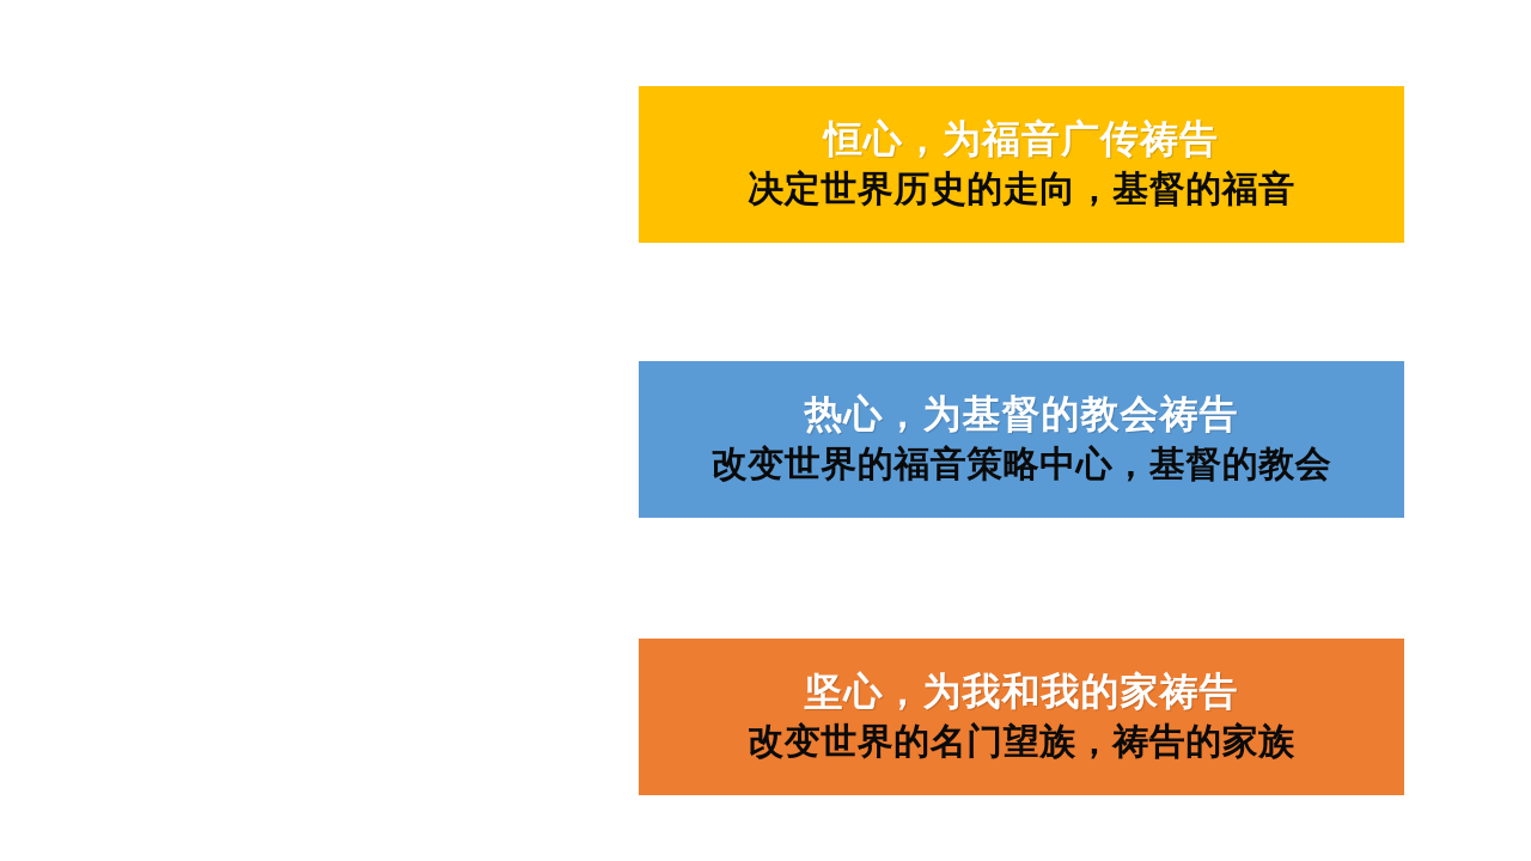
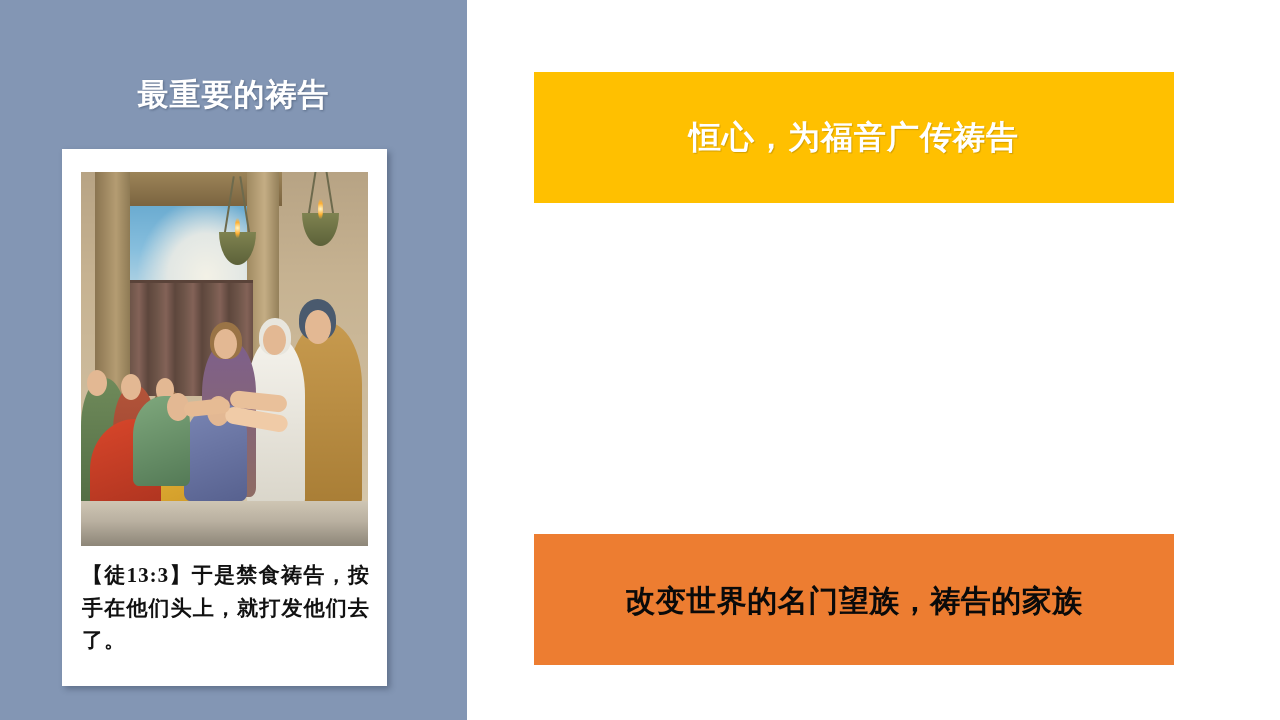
+ 最重要的祷告
+ 【徒13:3】于是禁食祷告，按手在他们头上，就打发他们去了。
  恒心，为福音广传祷告
- 决定世界历史的走向，基督的福音
- 热心，为基督的教会祷告
- 改变世界的福音策略中心，基督的教会
- 坚心，为我和我的家祷告
  改变世界的名门望族，祷告的家族
